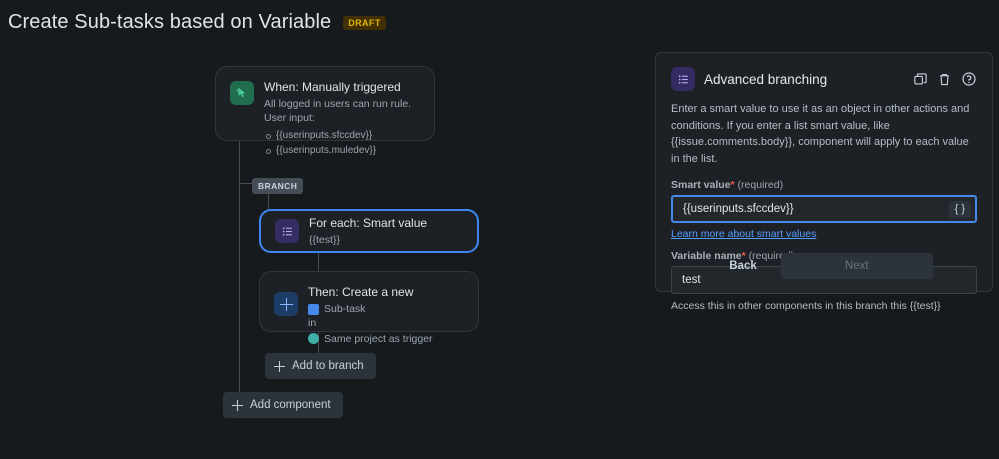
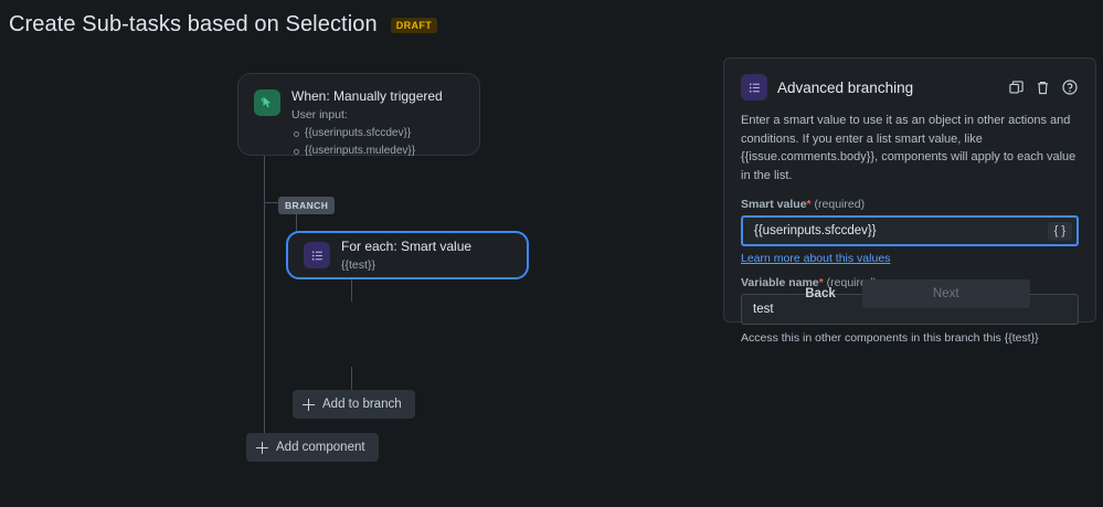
- Create Sub-tasks based on Variable
+ Create Sub-tasks based on Selection
  DRAFT
  When: Manually triggered
- All logged in users can run rule.
  User input:
  {{userinputs.sfccdev}}
  {{userinputs.muledev}}
  BRANCH
  For each: Smart value
  {{test}}
- Then: Create a new
- Sub-task
- in
- Same project as trigger
  Add to branch
  Add component
  Advanced branching
- Enter a smart value to use it as an object in other actions and conditions. If you enter a list smart value, like {{issue.comments.body}}, component will apply to each value in the list.
+ Enter a smart value to use it as an object in other actions and conditions. If you enter a list smart value, like {{issue.comments.body}}, components will apply to each value in the list.
  Smart value* (required)
  {{userinputs.sfccdev}}
  { }
- Learn more about smart values
+ Learn more about this values
  Variable name* (requir
  test
  Access this in other components in this branch this {{test}}
  Back
  Next
